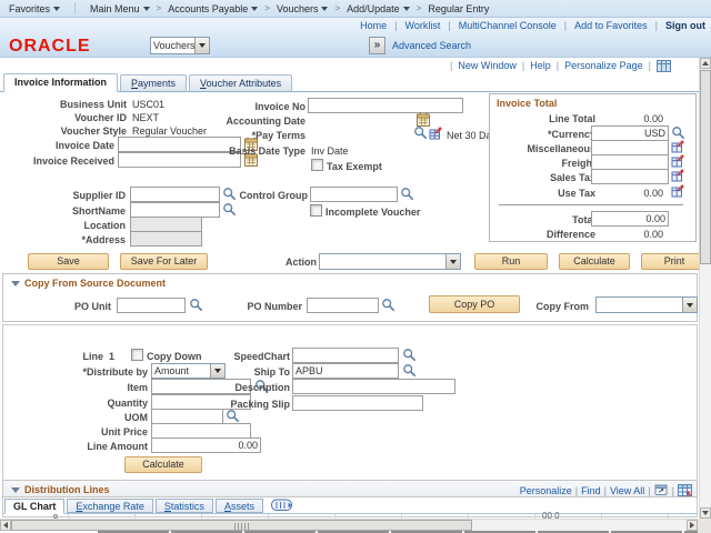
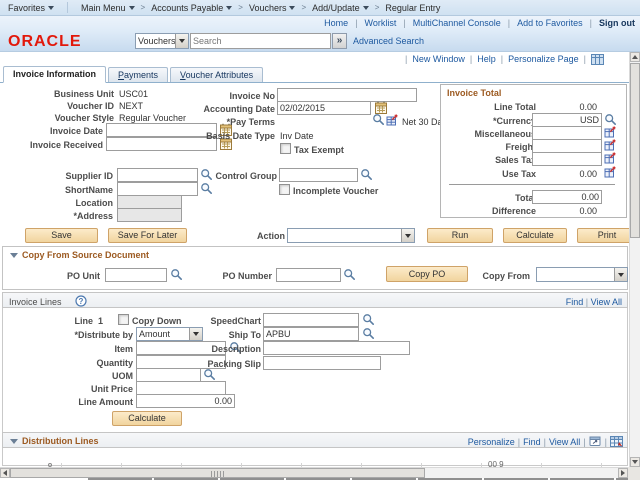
  Favorites
  Main Menu
  >
  Accounts Payable
  >
  Vouchers
  >
  Add/Update
  >
  Regular Entry
  Home
  |
  Worklist
  |
  MultiChannel Console
  |
  Add to Favorites
  |
  Sign out
  ORACLE
  Vouchers
+ Search
  »
  Advanced Search
  |
  New Window
  |
  Help
  |
  Personalize Page
  |
  Invoice Information
  Payments
  Voucher Attributes
  Business Unit
  USC01
  Voucher ID
  NEXT
  Voucher Style
  Regular Voucher
  Invoice Date
  Invoice Received
  Invoice No
  Accounting Date
+ 02/02/2015
  *Pay Terms
  Net 30 D
  Basis Date Type
  Inv Date
  Tax Exempt
  Supplier ID
  ShortName
  Location
  *Address
  Control Group
  Incomplete Voucher
  Invoice Total
  Line Total
  0.00
  *Currenc
  USD
  Miscellaneou
  Freigh
  Sales Ta
  Use Tax
  0.00
  Tota
  0.00
  Difference
  0.00
  Save
  Save For Later
  Action
  Run
  Calculate
  Print
  Copy From Source Document
  PO Unit
  PO Number
  Copy PO
  Copy From
+ Invoice Lines
+ ?
+ Find | View All
  Line
  1
  Copy Down
  *Distribute by
  Amount
  Item
  Quantity
  UOM
  Unit Price
  Line Amount
  0.00
  Calculate
  SpeedChart
  Ship To
  APBU
  Description
  Packing Slip
  Distribution Lines
  Personalize
  |
  Find
  |
  View All
  |
  |
- GL Chart
- Exchange Rate
- Statistics
- Assets
- 00 0
+ 00 9
